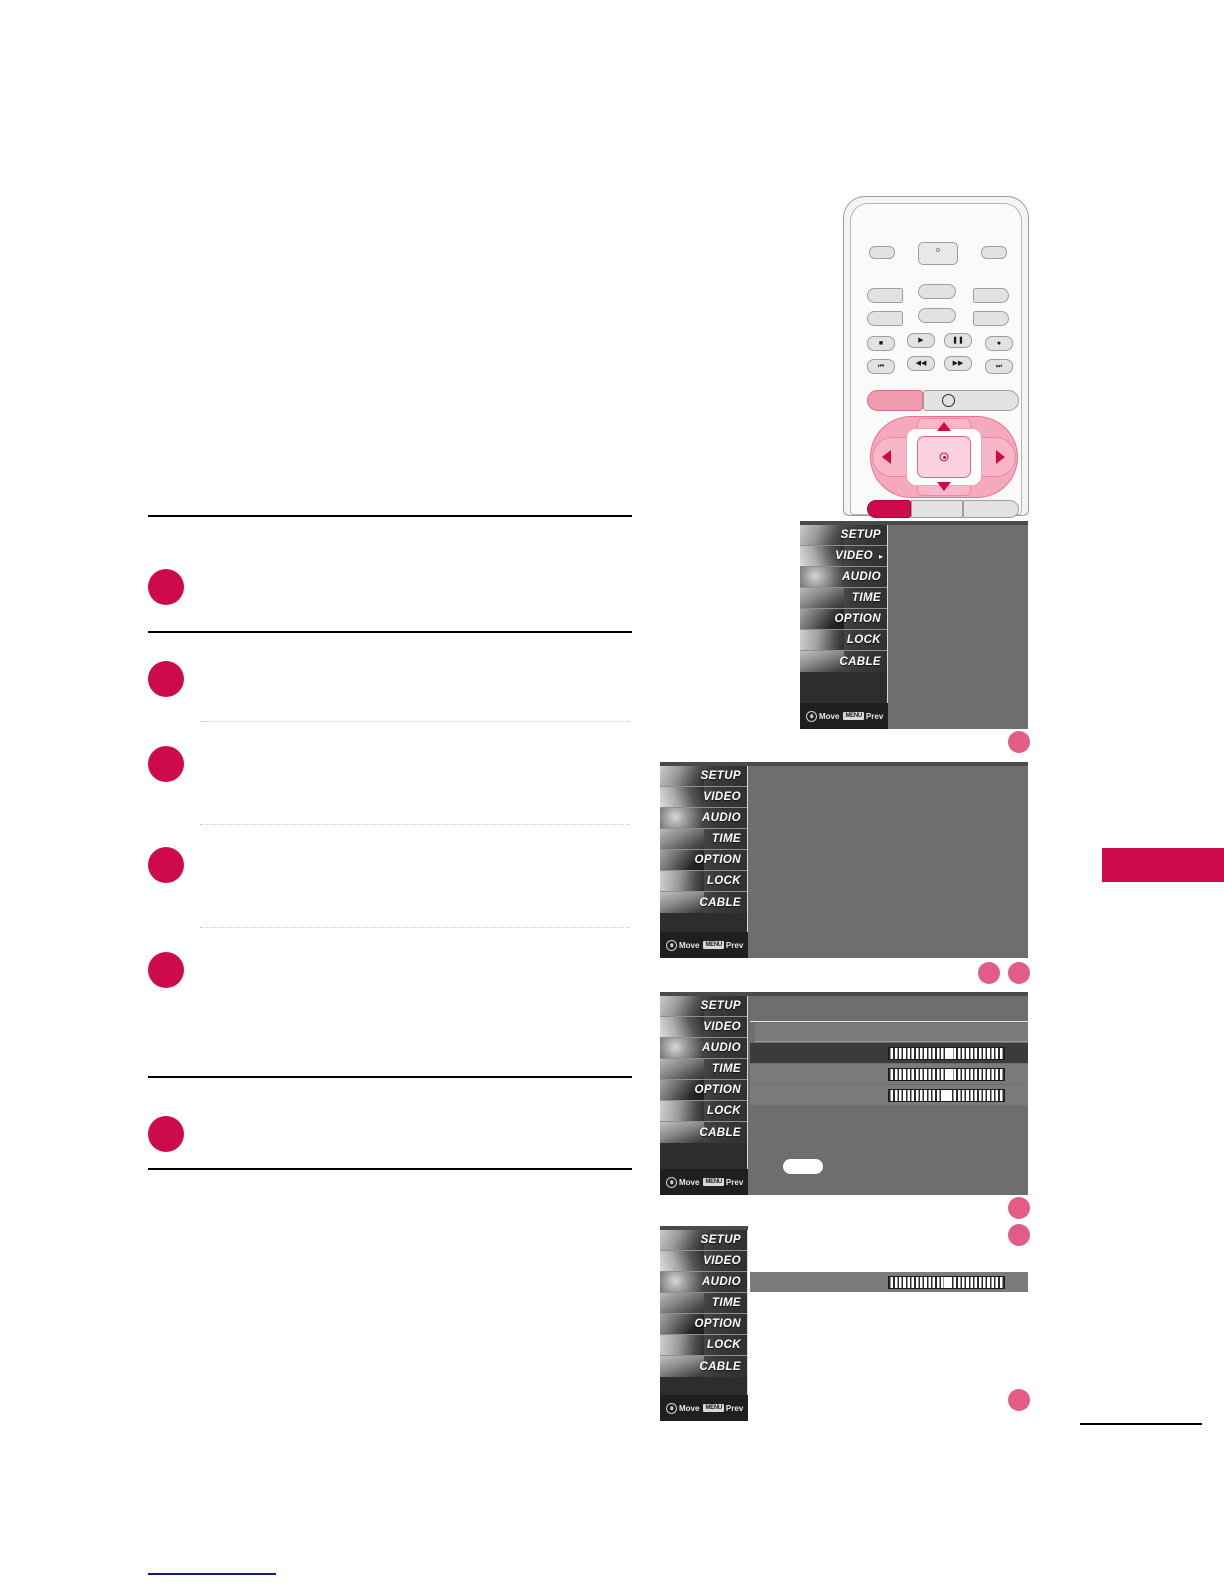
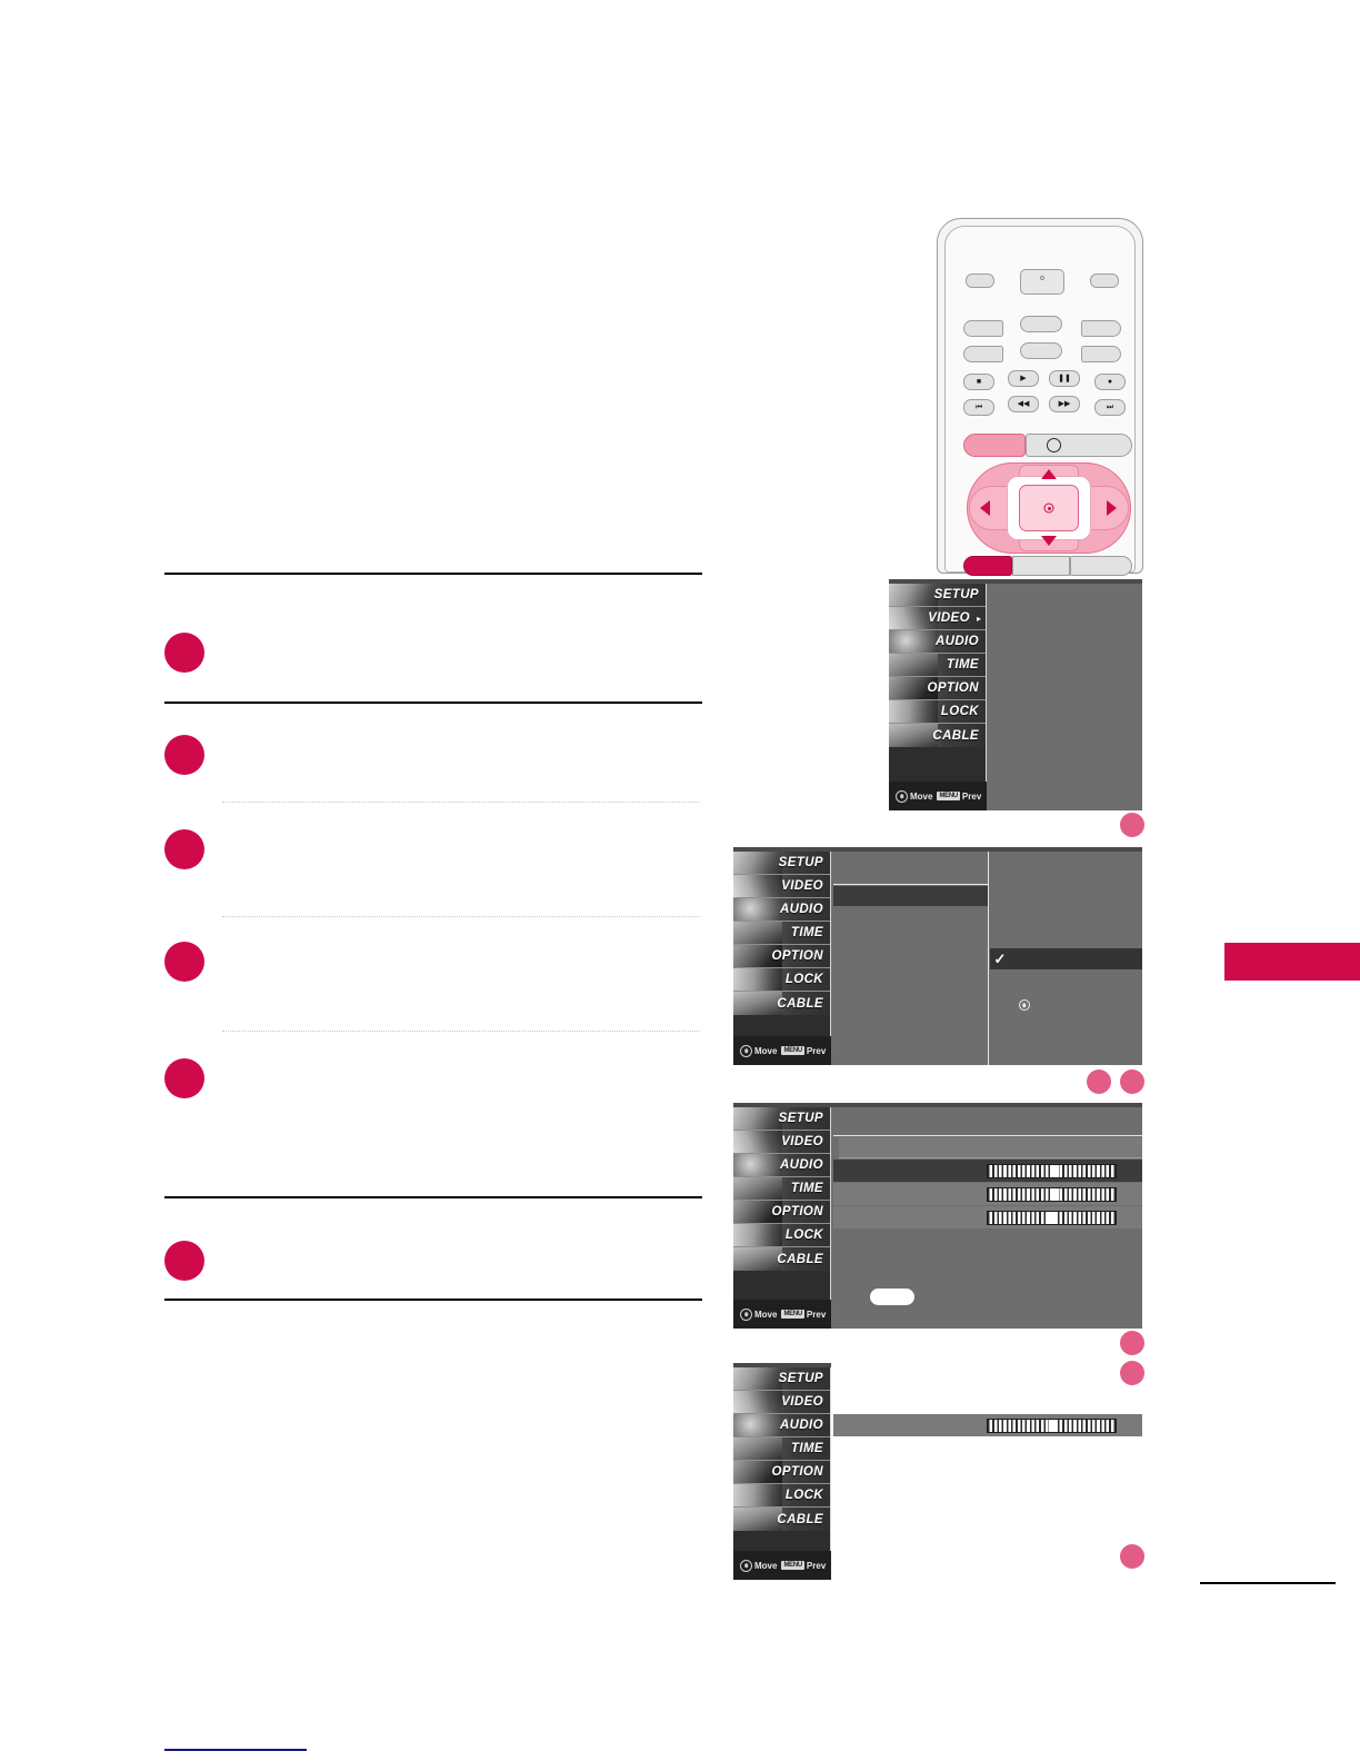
  SETUP
  VIDEO
  ▸
  AUDIO
  TIME
  OPTION
  LOCK
  CABLE
  Move
  Prev
  SETUP
  VIDEO
  AUDIO
  TIME
  OPTION
  LOCK
  CABLE
  Move
  Prev
+ ✓
  SETUP
  VIDEO
  AUDIO
  TIME
  OPTION
  LOCK
  CABLE
  Move
  Prev
  SETUP
  VIDEO
  AUDIO
  TIME
  OPTION
  LOCK
  CABLE
  Move
  Prev
